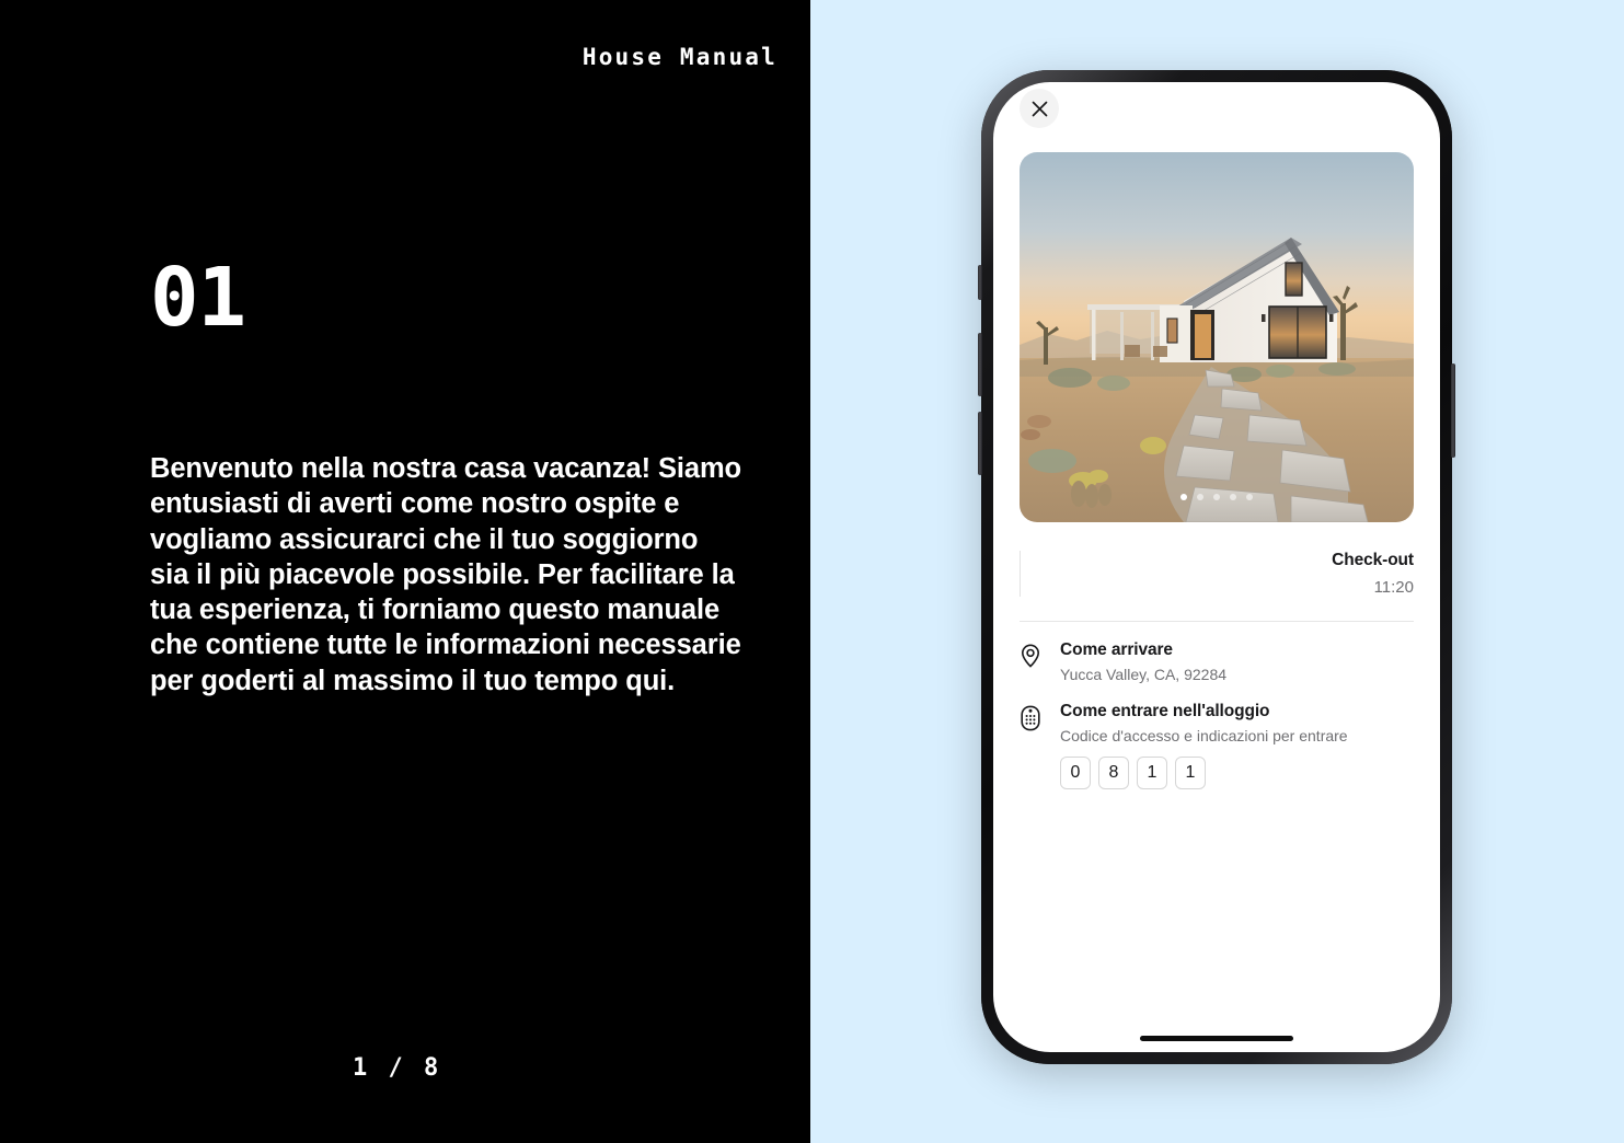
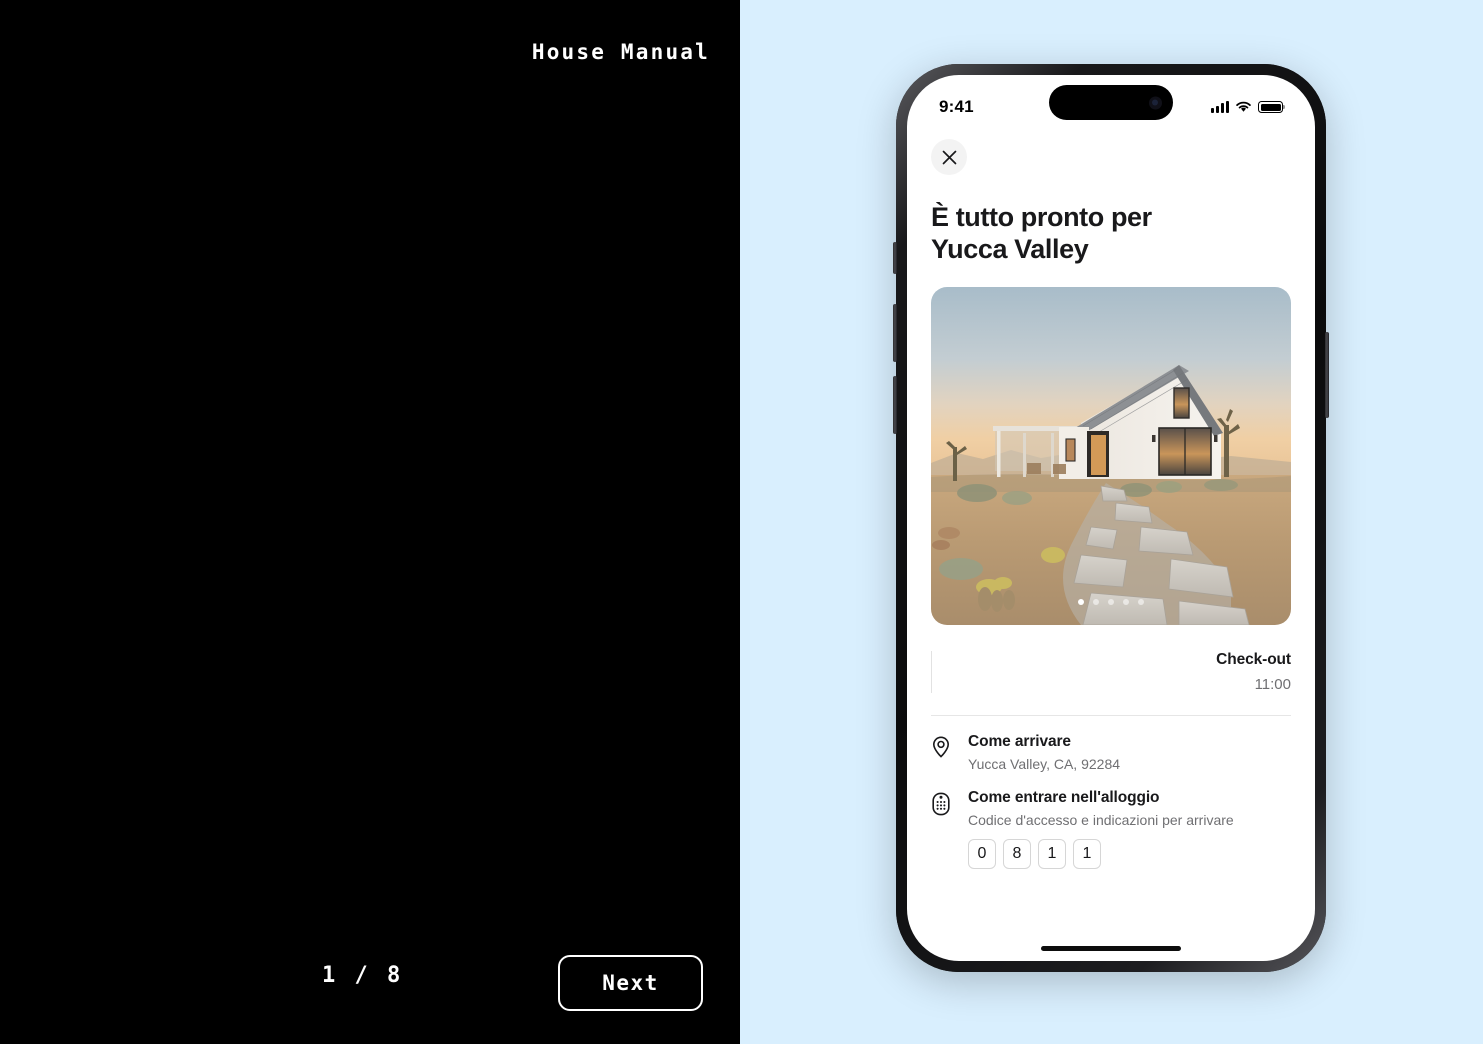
  House Manual
- 01
- Benvenuto nella nostra casa vacanza! Siamo entusiasti di averti come nostro ospite e vogliamo assicurarci che il tuo soggiorno sia il più piacevole possibile. Per facilitare la tua esperienza, ti forniamo questo manuale che contiene tutte le informazioni necessarie per goderti al massimo il tuo tempo qui.
  1 / 8
+ Next
+ 9:41
+ È tutto pronto per
+ Yucca Valley
  Check-out
- 11:20
+ 11:00
  Come arrivare
  Yucca Valley, CA, 92284
  Come entrare nell'alloggio
- Codice d'accesso e indicazioni per entrare
+ Codice d'accesso e indicazioni per arrivare
  0
  8
  1
  1
